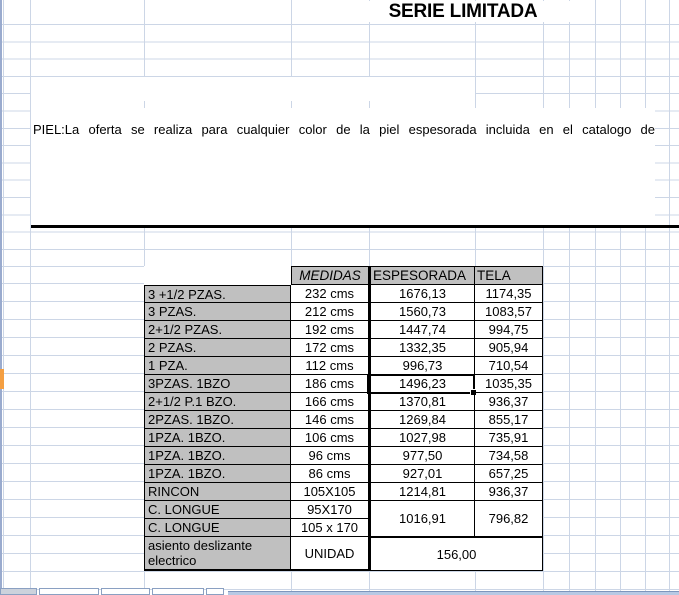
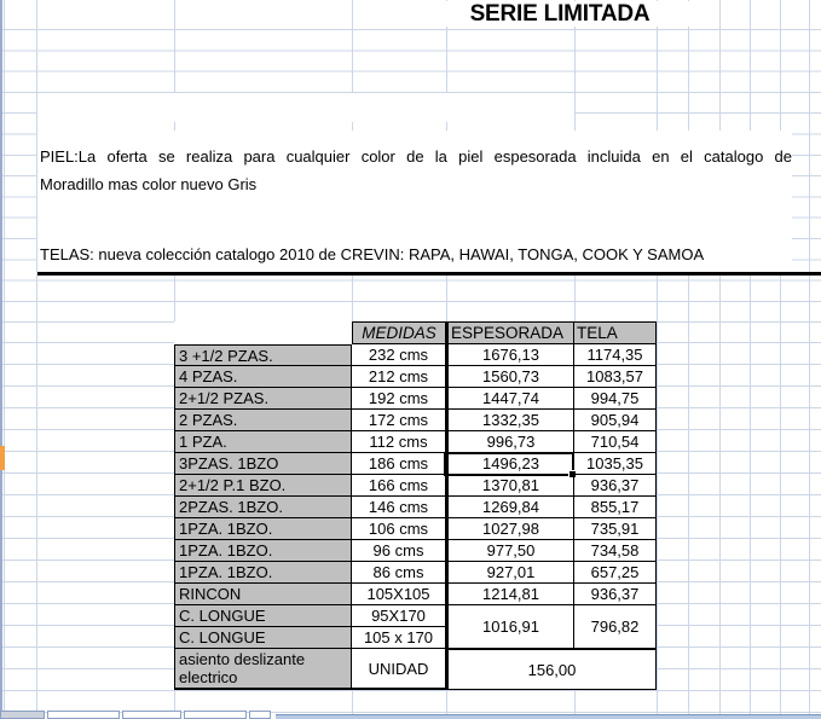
  SERIE LIMITADA
  PIEL:La oferta se realiza para cualquier color de la piel espesorada incluida en el catalogo de
+ Moradillo mas color nuevo Gris
+ TELAS: nueva colección catalogo 2010 de CREVIN: RAPA, HAWAI, TONGA, COOK Y SAMOA
  MEDIDAS
  ESPESORADA
  TELA
  3 +1/2 PZAS.
  232 cms
  1676,13
  1174,35
- 3 PZAS.
+ 4 PZAS.
  212 cms
  1560,73
  1083,57
  2+1/2 PZAS.
  192 cms
  1447,74
  994,75
  2 PZAS.
  172 cms
  1332,35
  905,94
  1 PZA.
  112 cms
  996,73
  710,54
  3PZAS. 1BZO
  186 cms
  1496,23
  1035,35
  2+1/2 P.1 BZO.
  166 cms
  1370,81
  936,37
  2PZAS. 1BZO.
  146 cms
  1269,84
  855,17
  1PZA. 1BZO.
  106 cms
  1027,98
  735,91
  1PZA. 1BZO.
  96 cms
  977,50
  734,58
  1PZA. 1BZO.
  86 cms
  927,01
  657,25
  RINCON
  105X105
  1214,81
  936,37
  C. LONGUE
  95X170
  1016,91
  796,82
  C. LONGUE
  105 x 170
  asiento deslizante electrico
  UNIDAD
  156,00
